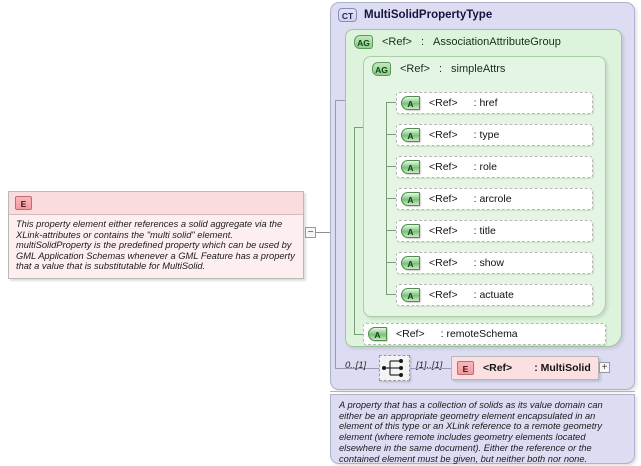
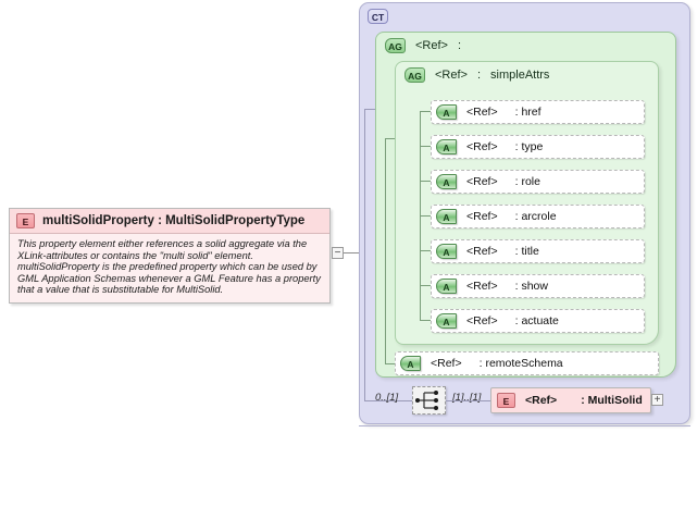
  E
+ multiSolidProperty : MultiSolidPropertyType
  This property element either references a solid aggregate via the XLink-attributes or contains the "multi solid" element. multiSolidProperty is the predefined property which can be used by GML Application Schemas whenever a GML Feature has a property that a value that is substitutable for MultiSolid.
  −
  CT
- MultiSolidPropertyType
  AG
  <Ref>
  :
- AssociationAttributeGroup
  AG
  <Ref>
  :
  simpleAttrs
  A
  <Ref> : href
  A
  <Ref> : type
  A
  <Ref> : role
  A
  <Ref> : arcrole
  A
  <Ref> : title
  A
  <Ref> : show
  A
  <Ref> : actuate
  A
  <Ref> : remoteSchema
  0..[1]
  [1]..[1]
  E
  <Ref> : MultiSolid
  +
- A property that has a collection of solids as its value domain can either be an appropriate geometry element encapsulated in an element of this type or an XLink reference to a remote geometry element (where remote includes geometry elements located elsewhere in the same document). Either the reference or the contained element must be given, but neither both nor none.
